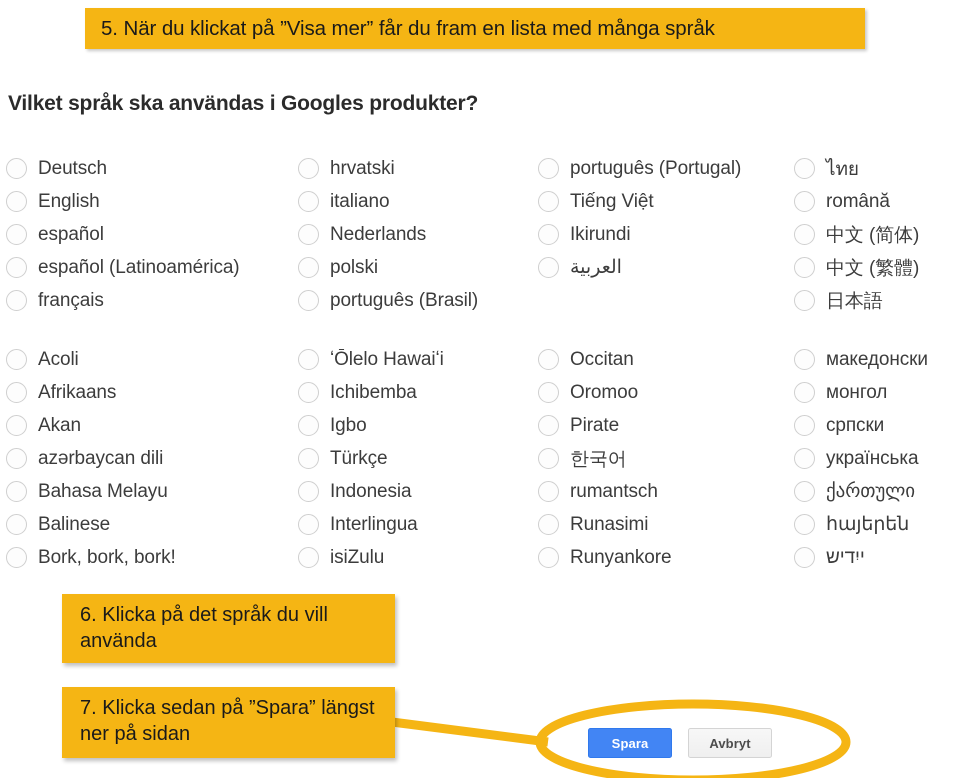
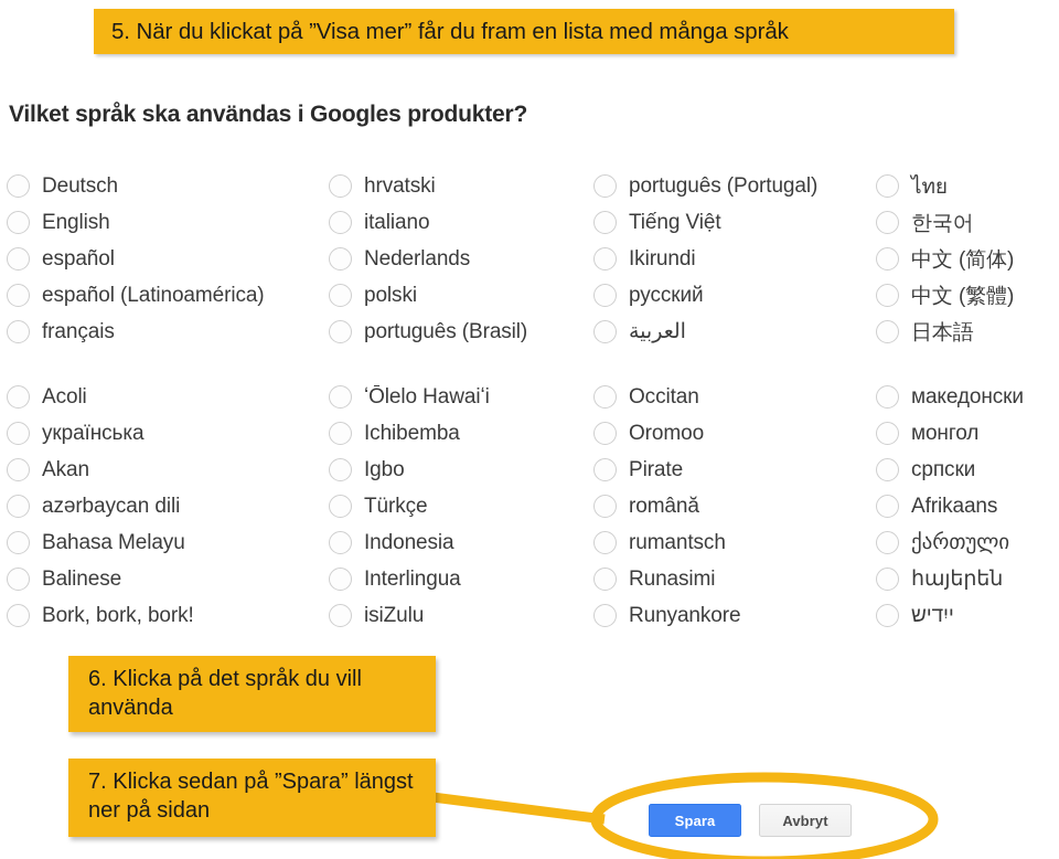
  5. När du klickat på ”Visa mer” får du fram en lista med många språk
  Vilket språk ska användas i Googles produkter?
  Deutsch
  English
  español
  español (Latinoamérica)
  français
  hrvatski
  italiano
  Nederlands
  polski
  português (Brasil)
  português (Portugal)
  Tiếng Việt
  Ikirundi
+ русский
  العربية
  ไทย
- română
+ 한국어
  中文 (简体)
  中文 (繁體)
  日本語
  Acoli
- Afrikaans
+ українська
  Akan
  azərbaycan dili
  Bahasa Melayu
  Balinese
  Bork, bork, bork!
  ʻŌlelo Hawaiʻi
  Ichibemba
  Igbo
  Türkçe
  Indonesia
  Interlingua
  isiZulu
  Occitan
  Oromoo
  Pirate
- 한국어
+ română
  rumantsch
  Runasimi
  Runyankore
  македонски
  монгол
  српски
- українська
+ Afrikaans
  ქართული
  հայերեն
  ייִדיש
  6. Klicka på det språk du vill använda
  7. Klicka sedan på ”Spara” längst ner på sidan
  Spara
  Avbryt
